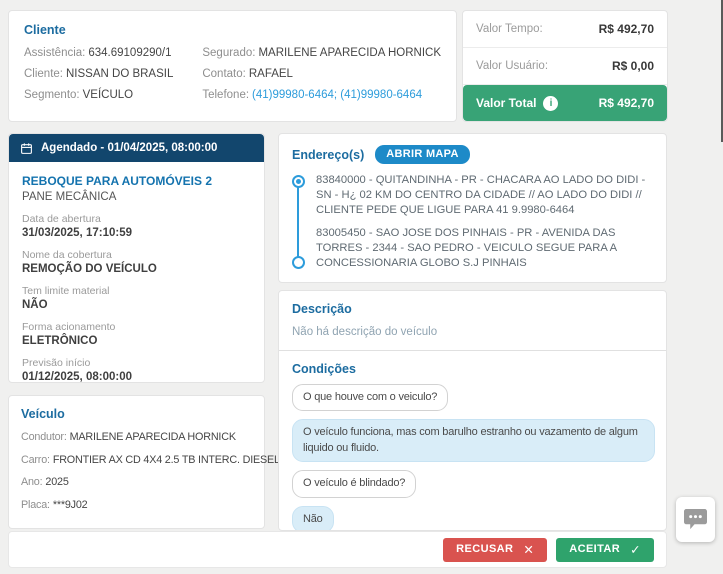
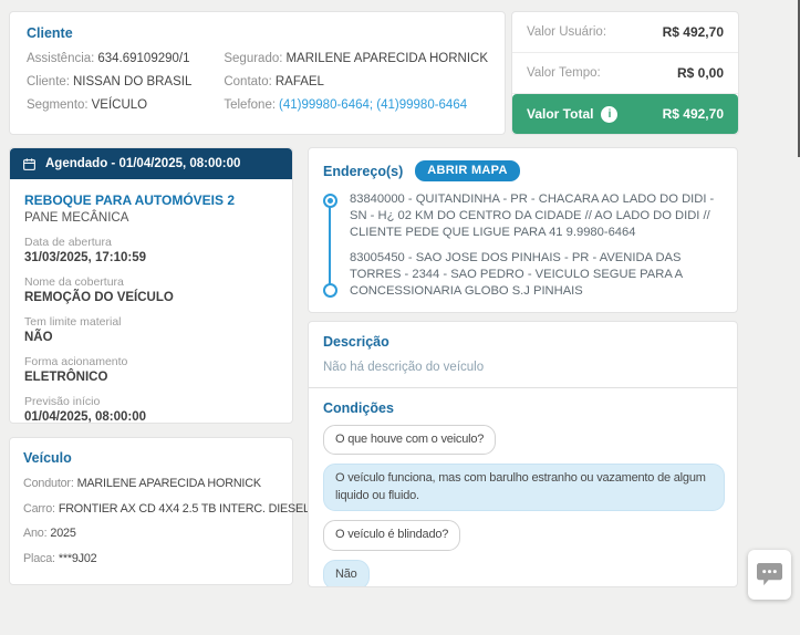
  Cliente
  Assistência: 634.69109290/1
  Cliente: NISSAN DO BRASIL
  Segmento: VEÍCULO
  Segurado: MARILENE APARECIDA HORNICK
  Contato: RAFAEL
  Telefone: (41)99980-6464; (41)99980-6464
- Valor Tempo:
+ Valor Usuário:
  R$ 492,70
- Valor Usuário:
+ Valor Tempo:
  R$ 0,00
  Valor Total
  i
  R$ 492,70
  Agendado - 01/04/2025, 08:00:00
  REBOQUE PARA AUTOMÓVEIS 2
  PANE MECÂNICA
  Data de abertura
  31/03/2025, 17:10:59
  Nome da cobertura
  REMOÇÃO DO VEÍCULO
  Tem limite material
  NÃO
  Forma acionamento
  ELETRÔNICO
  Previsão início
- 01/12/2025, 08:00:00
+ 01/04/2025, 08:00:00
  Veículo
  Condutor: MARILENE APARECIDA HORNICK
  Carro: FRONTIER AX CD 4X4 2.5 TB INTERC. DIESEL
  Ano: 2025
  Placa: ***9J02
  Endereço(s)
  ABRIR MAPA
  83840000 - QUITANDINHA - PR - CHACARA AO LADO DO DIDI - SN - H¿ 02 KM DO CENTRO DA CIDADE // AO LADO DO DIDI // CLIENTE PEDE QUE LIGUE PARA 41 9.9980-6464
  83005450 - SAO JOSE DOS PINHAIS - PR - AVENIDA DAS TORRES - 2344 - SAO PEDRO - VEICULO SEGUE PARA A CONCESSIONARIA GLOBO S.J PINHAIS
  Descrição
  Não há descrição do veículo
  Condições
  O que houve com o veiculo?
  O veículo funciona, mas com barulho estranho ou vazamento de algum liquido ou fluido.
  O veículo é blindado?
  Não
- RECUSAR
- ✕
- ACEITAR
- ✓
